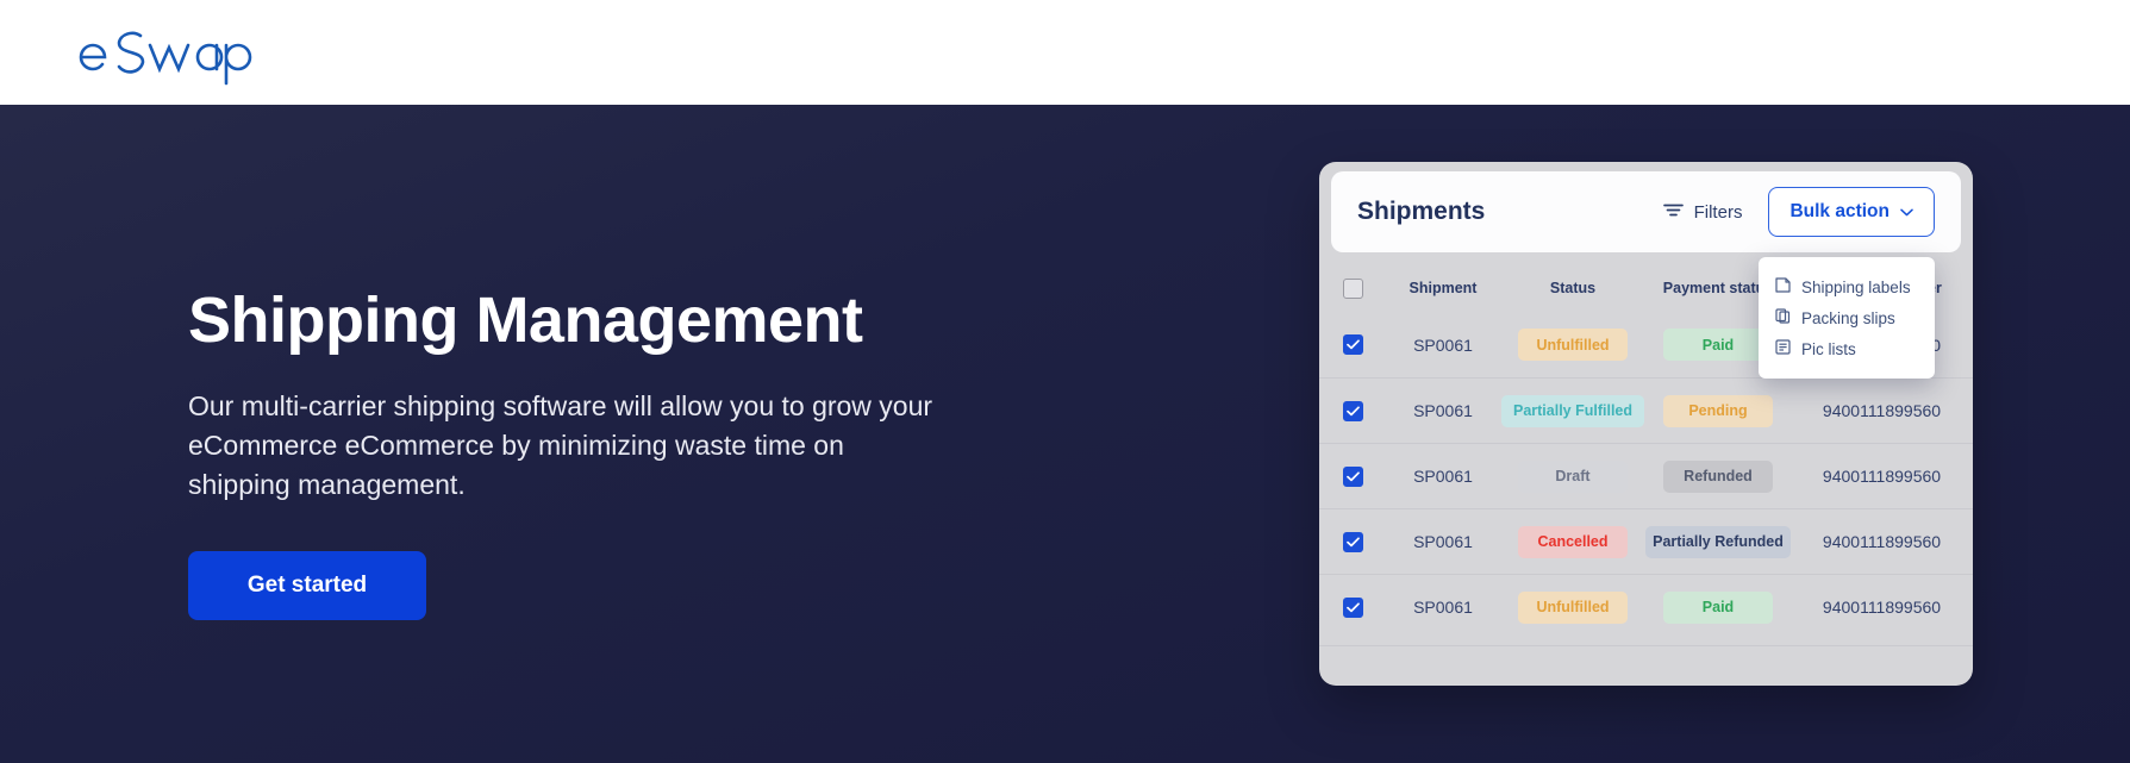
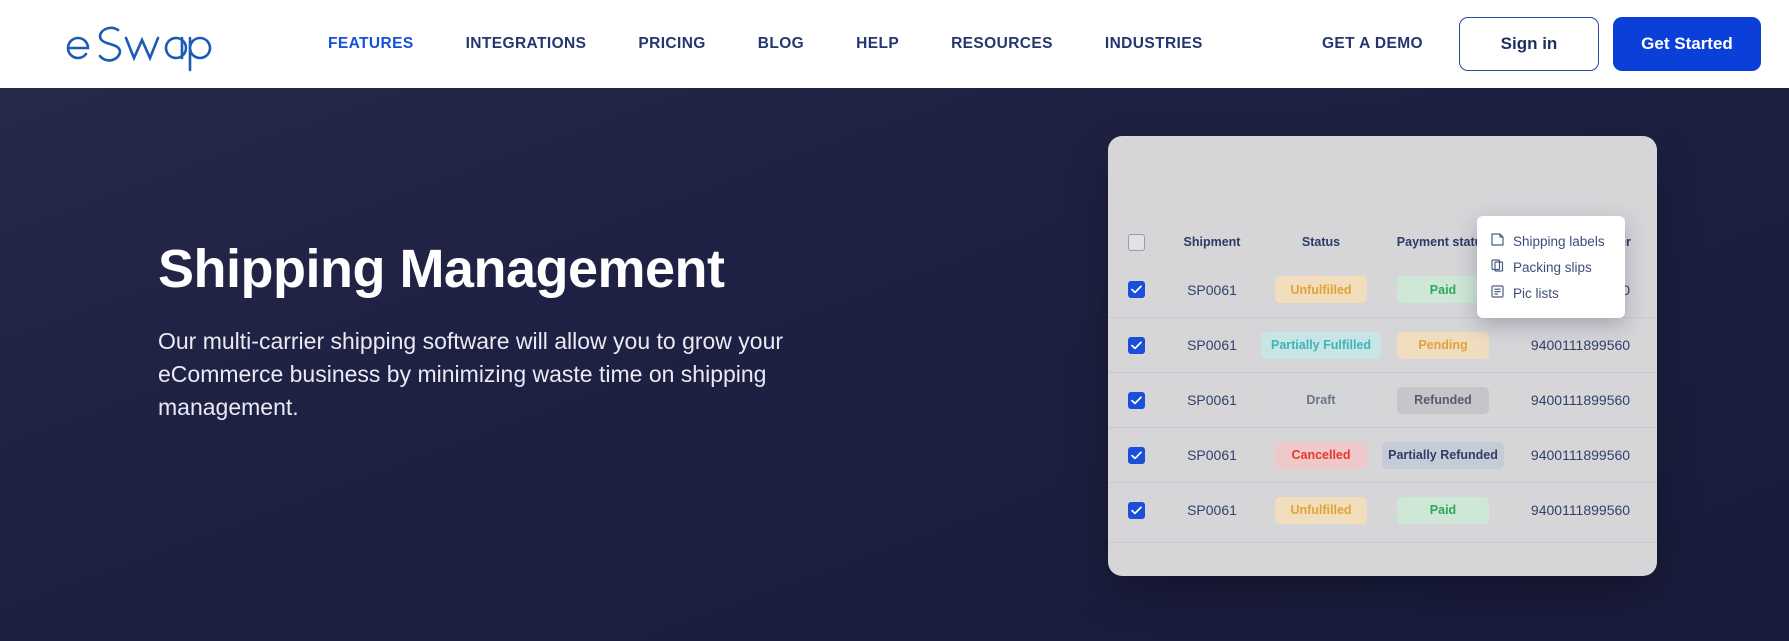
+ FEATURES
+ INTEGRATIONS
+ PRICING
+ BLOG
+ HELP
+ RESOURCES
+ INDUSTRIES
+ GET A DEMO
+ Sign in
+ Get Started
  Shipping Management
- Our multi-carrier shipping software will allow you to grow your eCommerce eCommerce by minimizing waste time on shipping management.
+ Our multi-carrier shipping software will allow you to grow your eCommerce business by minimizing waste time on shipping management.
- Get started
- Shipments
- Filters
- Bulk action
  Shipping labels
  Packing slips
  Pic lists
  Shipment
  Status
  Payment stat
  SP0061
  Unfulfilled
  Paid
  SP0061
  Partially Fulfilled
  Pending
  9400111899560
  SP0061
  Draft
  Refunded
  9400111899560
  SP0061
  Cancelled
  Partially Refunded
  9400111899560
  SP0061
  Unfulfilled
  Paid
  9400111899560
